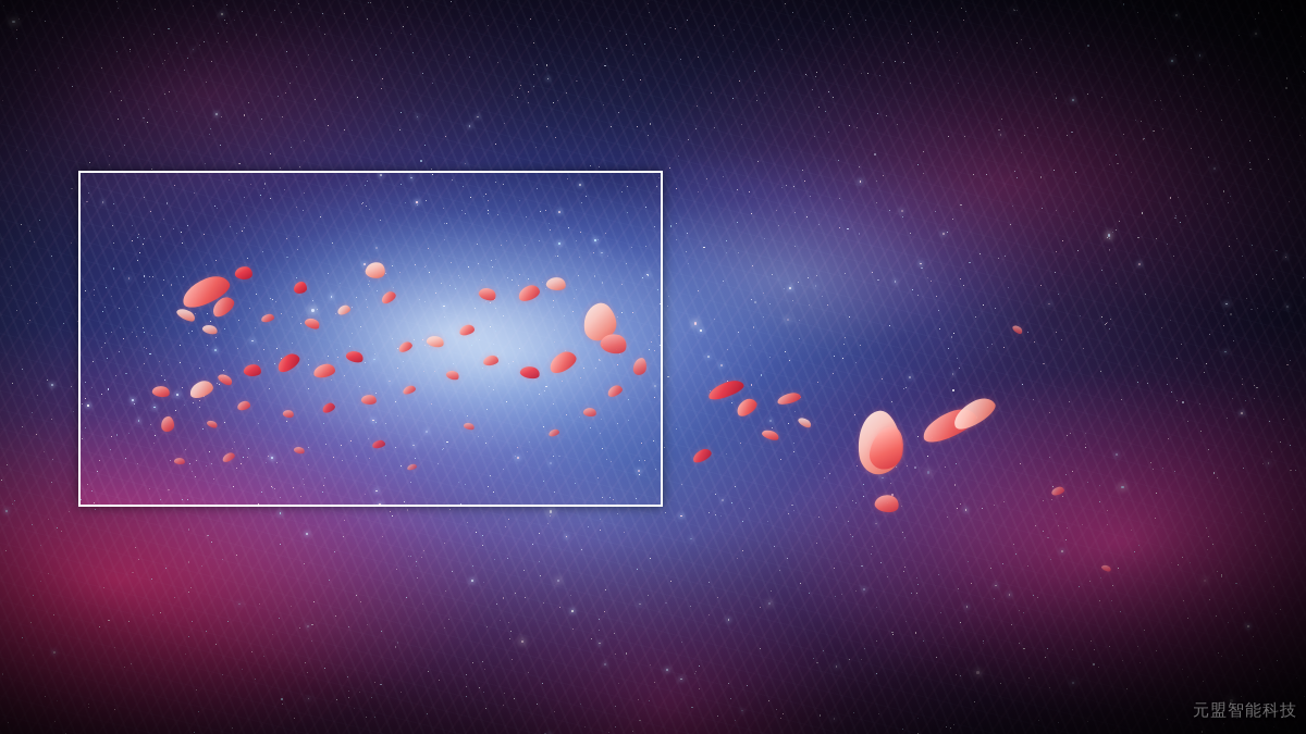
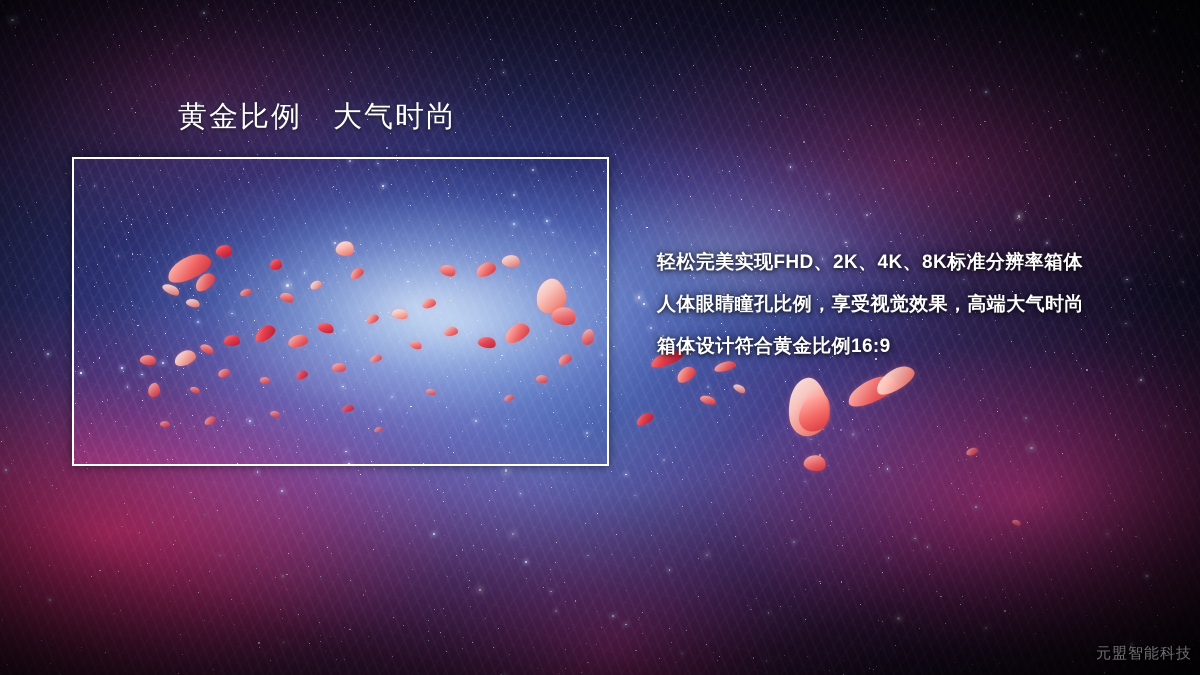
+ 黄金比例 大气时尚
+ 轻松完美实现FHD、2K、4K、8K标准分辨率箱体
+ 人体眼睛瞳孔比例，享受视觉效果，高端大气时尚
+ 箱体设计符合黄金比例16:9
  元盟智能科技
